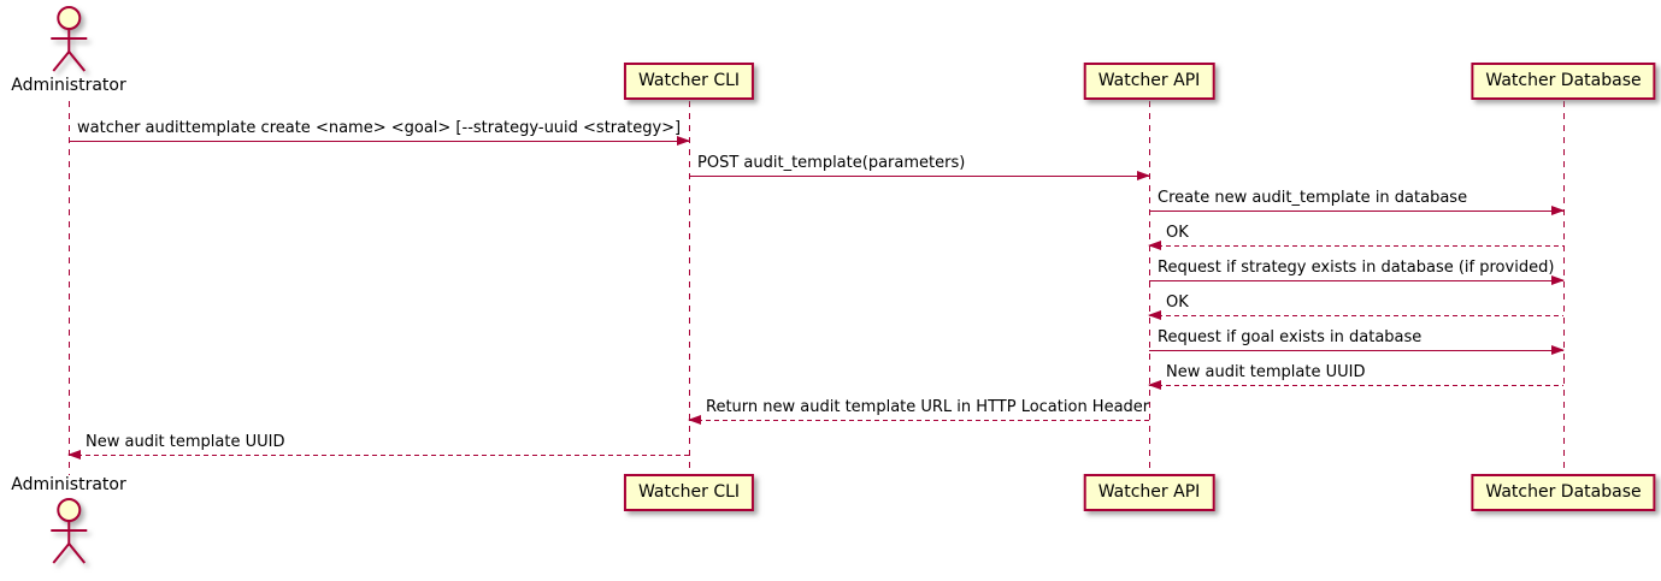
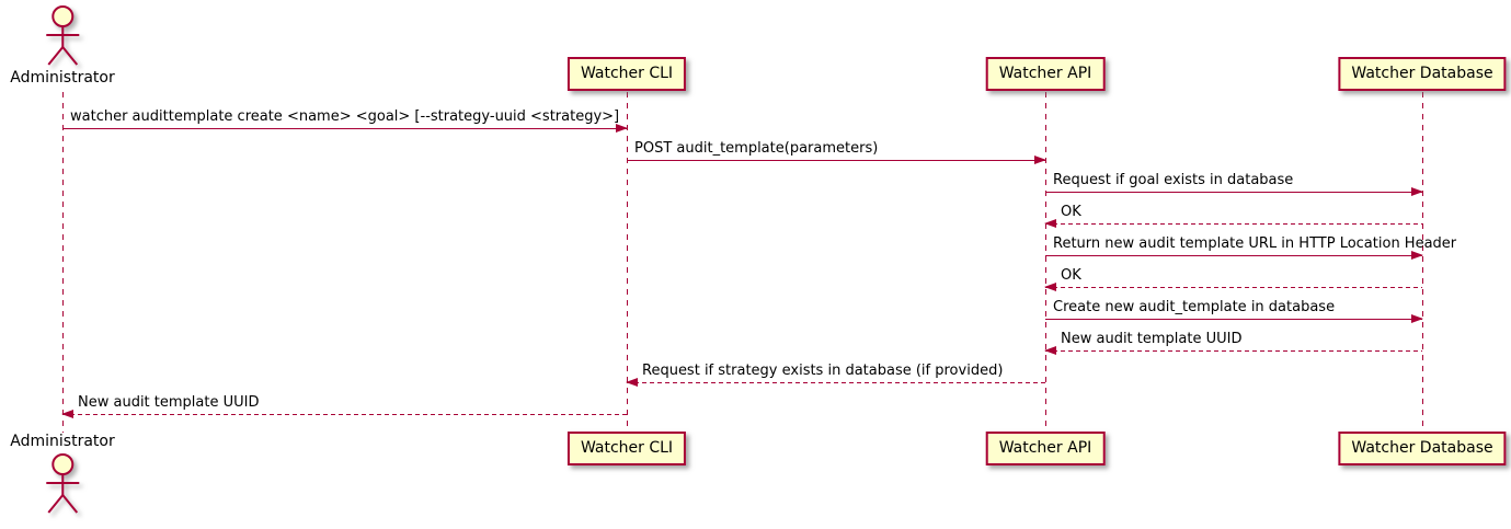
  Administrator
  Watcher CLI
  Watcher API
  Watcher Database
  watcher audittemplate create <name> <goal> [--strategy-uuid <strategy>]
  POST audit_template(parameters)
- Create new audit_template in database
+ Request if goal exists in database
  OK
- Request if strategy exists in database (if provided)
+ Return new audit template URL in HTTP Location Header
  OK
- Request if goal exists in database
+ Create new audit_template in database
  New audit template UUID
- Return new audit template URL in HTTP Location Header
+ Request if strategy exists in database (if provided)
  New audit template UUID
  Watcher CLI
  Watcher API
  Watcher Database
  Administrator
